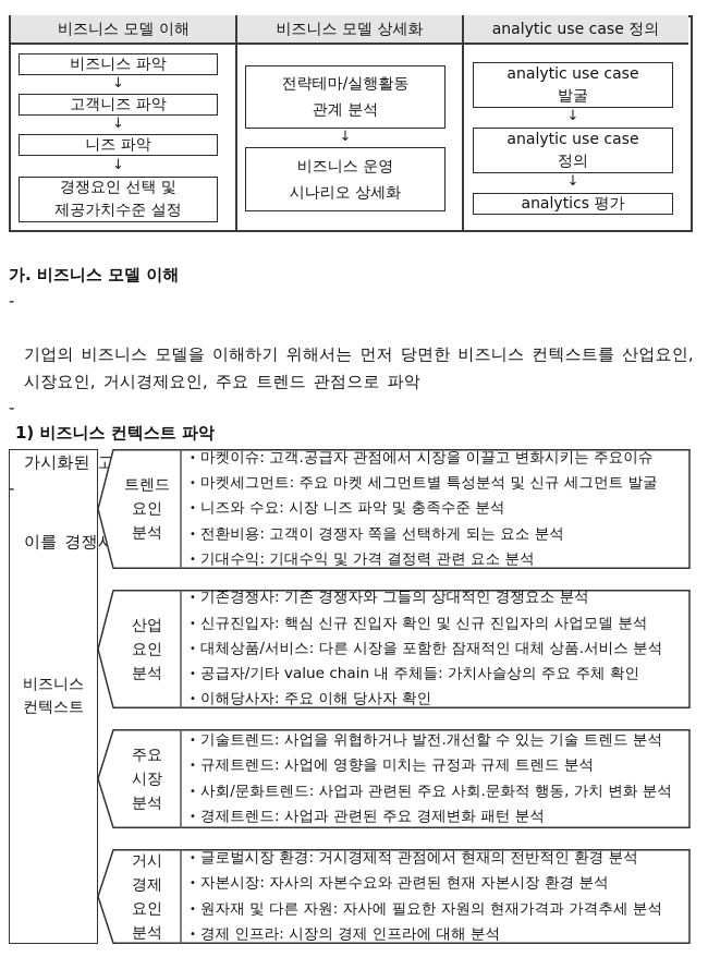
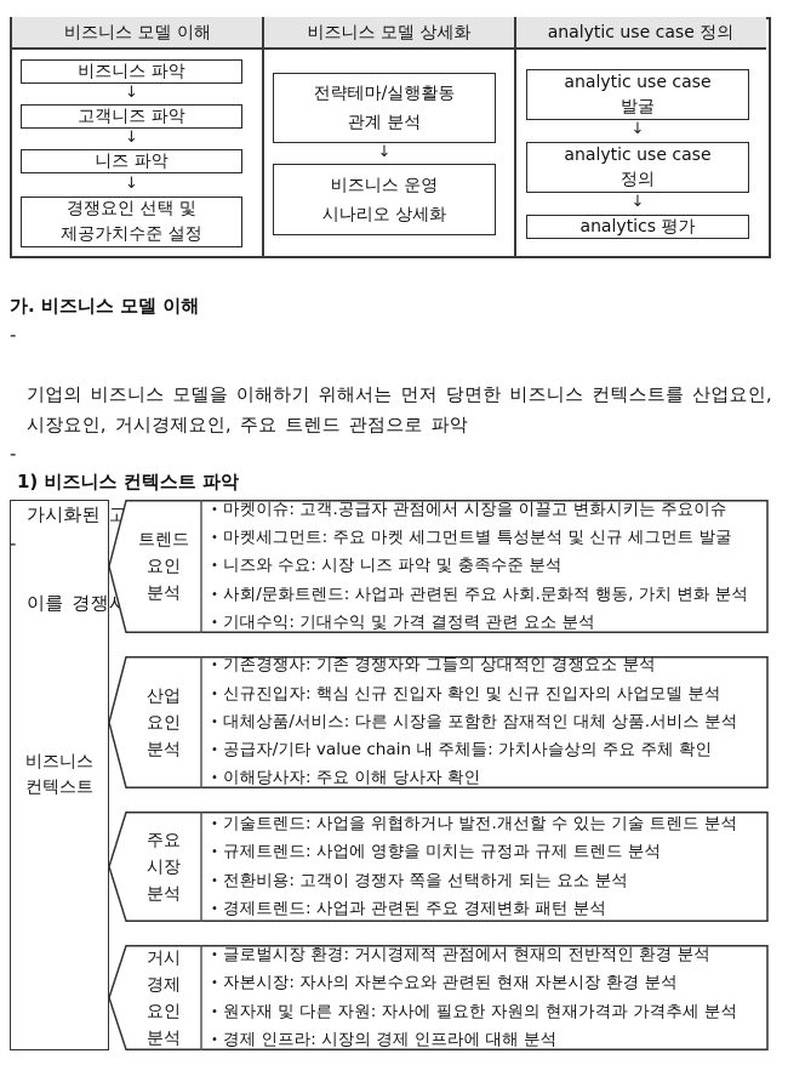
  비즈니스 모델 이해
  비즈니스 모델 상세화
  analytic use case 정의
  비즈니스 파악
  ↓
  고객니즈 파악
  ↓
  니즈 파악
  ↓
  경쟁요인 선택 및
  제공가치수준 설정
  전략테마/실행활동
  관계 분석
  ↓
  비즈니스 운영
  시나리오 상세화
  analytic use case
  발굴
  ↓
  analytic use case
  정의
  ↓
  analytics 평가
  가. 비즈니스 모델 이해
  -
  기업의 비즈니스 모델을 이해하기 위해서는 먼저 당면한 비즈니스 컨텍스트를 산업요인,
  시장요인, 거시경제요인, 주요 트렌드 관점으로 파악
  -
  -
  1) 비즈니스 컨텍스트 파악
  비즈니스
  컨텍스트
  트렌드
  요인
  분석
  • 마켓이슈: 고객.공급자 관점에서 시장을 이끌고 변화시키는 주요이슈
  • 마켓세그먼트: 주요 마켓 세그먼트별 특성분석 및 신규 세그먼트 발굴
  • 니즈와 수요: 시장 니즈 파악 및 충족수준 분석
- • 전환비용: 고객이 경쟁자 쪽을 선택하게 되는 요소 분석
+ • 사회/문화트렌드: 사업과 관련된 주요 사회.문화적 행동, 가치 변화 분석
  • 기대수익: 기대수익 및 가격 결정력 관련 요소 분석
  산업
  요인
  분석
  • 기존경쟁사: 기존 경쟁자와 그들의 상대적인 경쟁요소 분석
  • 신규진입자: 핵심 신규 진입자 확인 및 신규 진입자의 사업모델 분석
  • 대체상품/서비스: 다른 시장을 포함한 잠재적인 대체 상품.서비스 분석
  • 공급자/기타 value chain 내 주체들: 가치사슬상의 주요 주체 확인
  • 이해당사자: 주요 이해 당사자 확인
  주요
  시장
  분석
  • 기술트렌드: 사업을 위협하거나 발전.개선할 수 있는 기술 트렌드 분석
  • 규제트렌드: 사업에 영향을 미치는 규정과 규제 트렌드 분석
- • 사회/문화트렌드: 사업과 관련된 주요 사회.문화적 행동, 가치 변화 분석
+ • 전환비용: 고객이 경쟁자 쪽을 선택하게 되는 요소 분석
  • 경제트렌드: 사업과 관련된 주요 경제변화 패턴 분석
  거시
  경제
  요인
  분석
  • 글로벌시장 환경: 거시경제적 관점에서 현재의 전반적인 환경 분석
  • 자본시장: 자사의 자본수요와 관련된 현재 자본시장 환경 분석
  • 원자재 및 다른 자원: 자사에 필요한 자원의 현재가격과 가격추세 분석
  • 경제 인프라: 시장의 경제 인프라에 대해 분석
